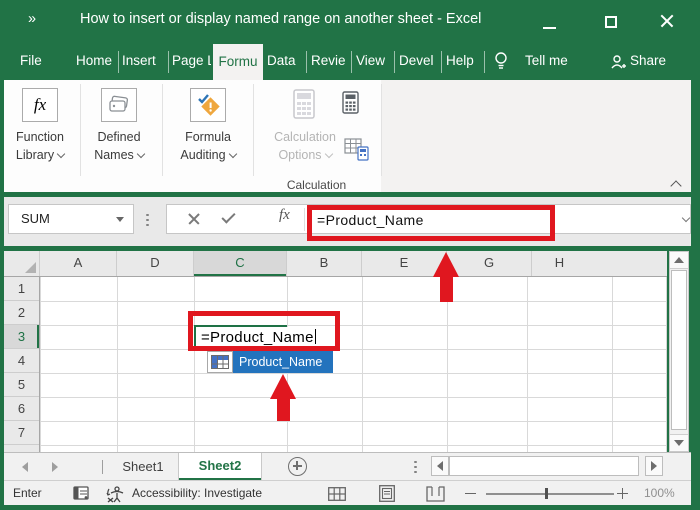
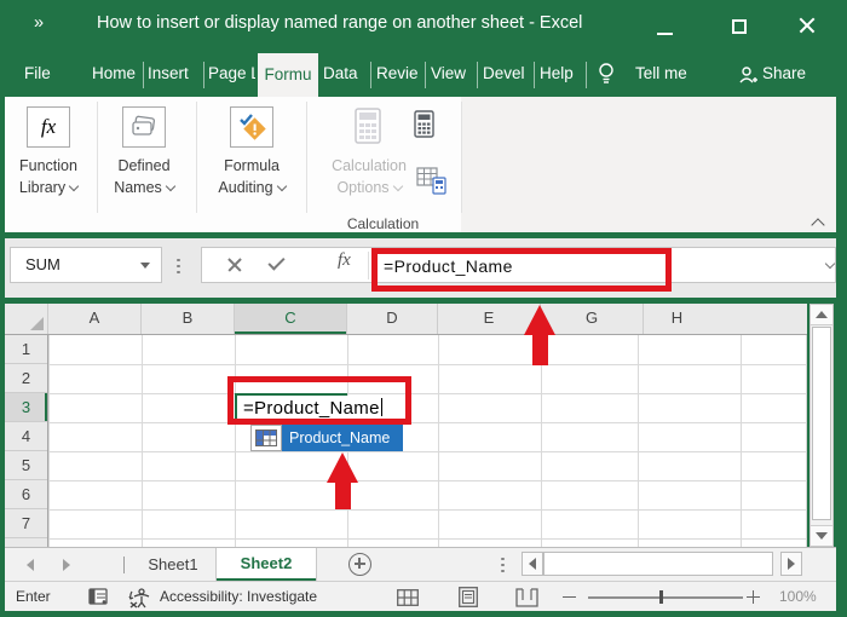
  »
  How to insert or display named range on another sheet - Excel
  File
  Home
  Insert
  Page
  Formu
  Data
  Revie
  View
  Devel
  Help
  Tell me
  Share
  fx
  Function
  Library
  Defined
  Names
  Formula
  Auditing
  Calculation
  Options
  Calculation
  SUM
  fx
  =Product_Name
  A
- D
+ B
  C
- B
+ D
  E
  G
  H
  1
  2
  3
  4
  5
  6
  7
  =Product_Name
  Product_Name
  Sheet1
  Sheet2
  Enter
  Accessibility: Investigate
  100%
